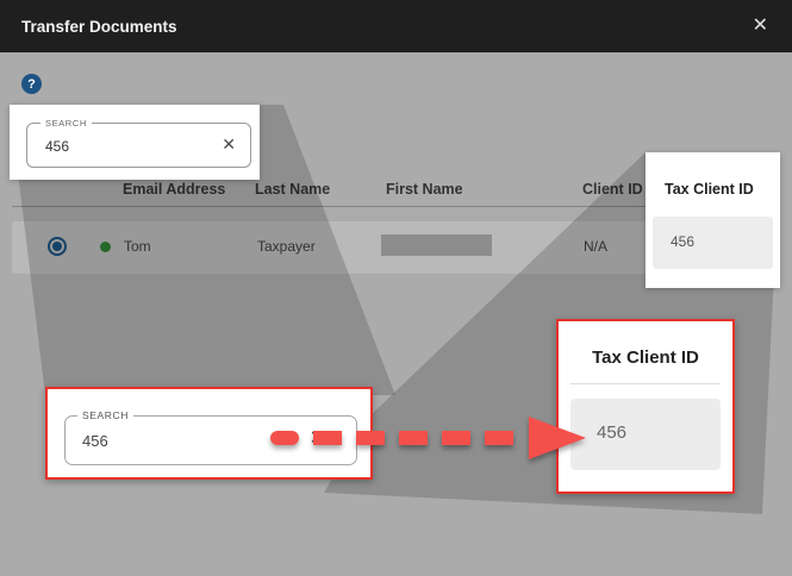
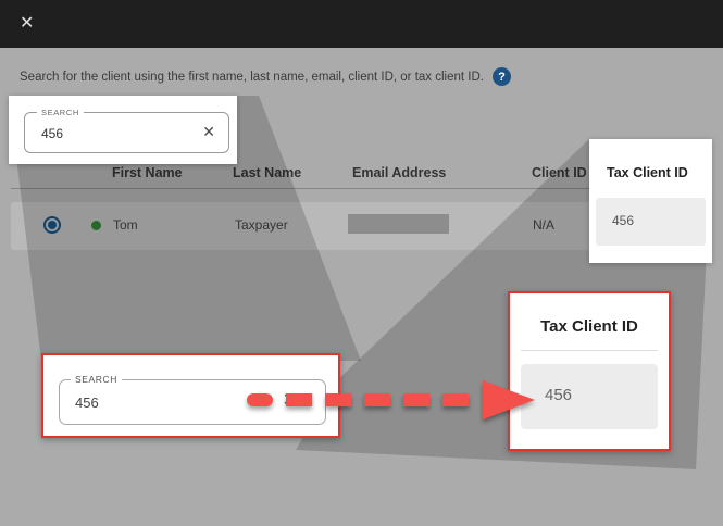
- Transfer Documents
  ✕
+ Search for the client using the first name, last name, email, client ID, or tax client ID.
  ?
- Email Address
+ First Name
  Last Name
- First Name
+ Email Address
  Client ID
  Tom
  Taxpayer
  N/A
  SEARCH
  456
  ✕
  Tax Client ID
  456
  SEARCH
  456
  Tax Client ID
  456
